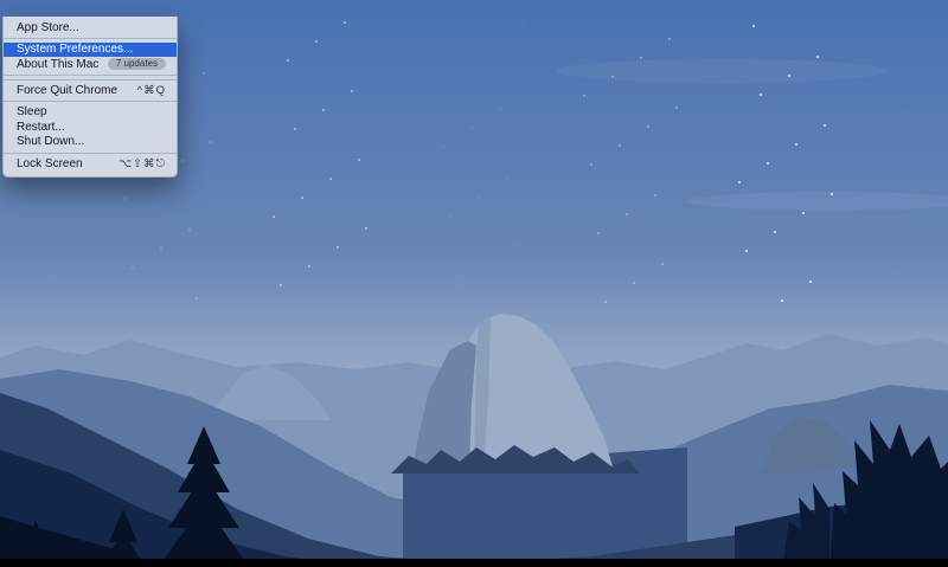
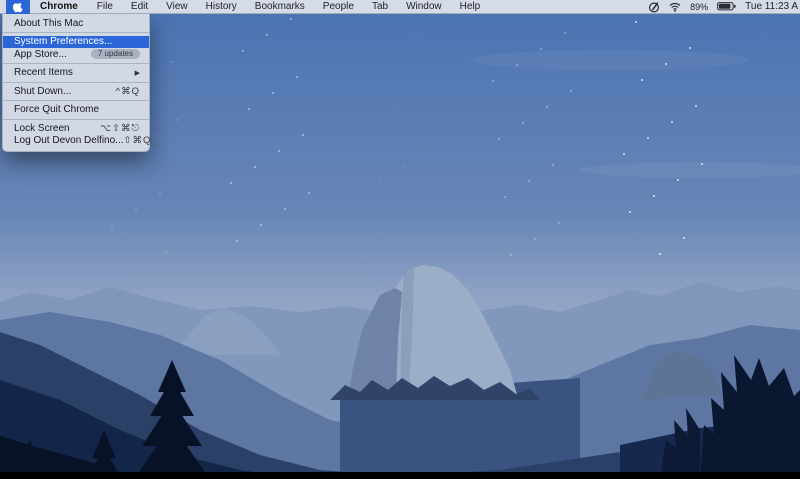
+ Chrome
+ File
+ Edit
+ View
+ History
+ Bookmarks
+ People
+ Tab
+ Window
+ Help
+ 89%
+ Tue 11:23 A
- App Store...
+ About This Mac
  System Preferences...
- About This Mac
+ App Store...
  7 updates
+ Recent Items
- Force Quit Chrome
+ Shut Down...
  ^⌘Q
- Sleep
- Restart...
- Shut Down...
+ Force Quit Chrome
  Lock Screen
  ⌥⇧⌘⎋
+ Log Out Devon Delfino...
+ ⇧⌘Q
